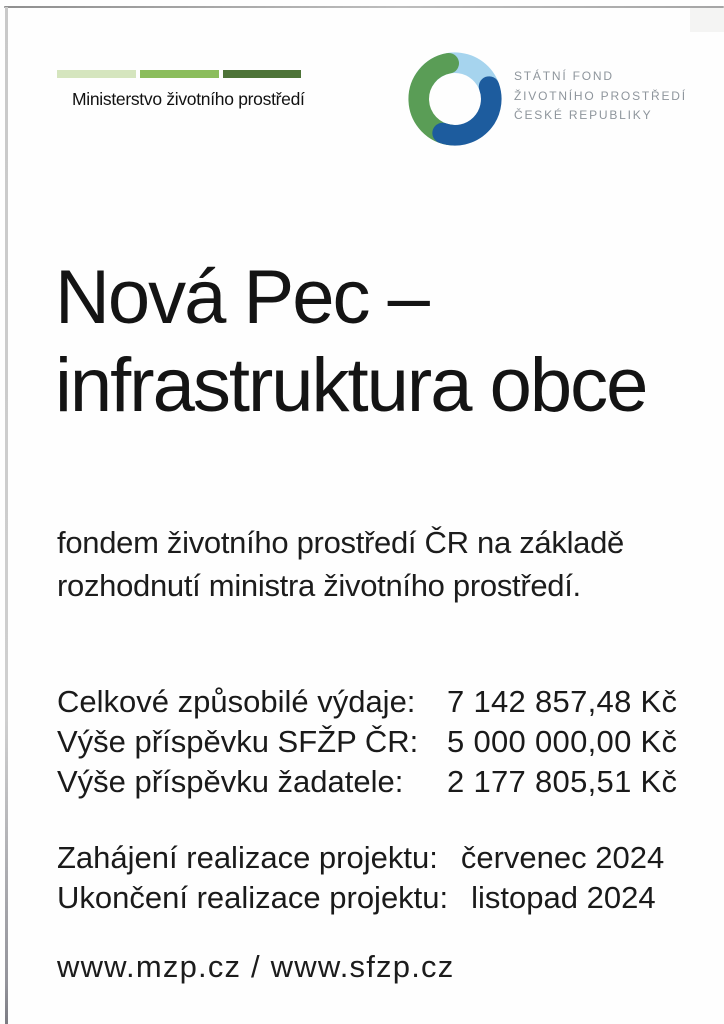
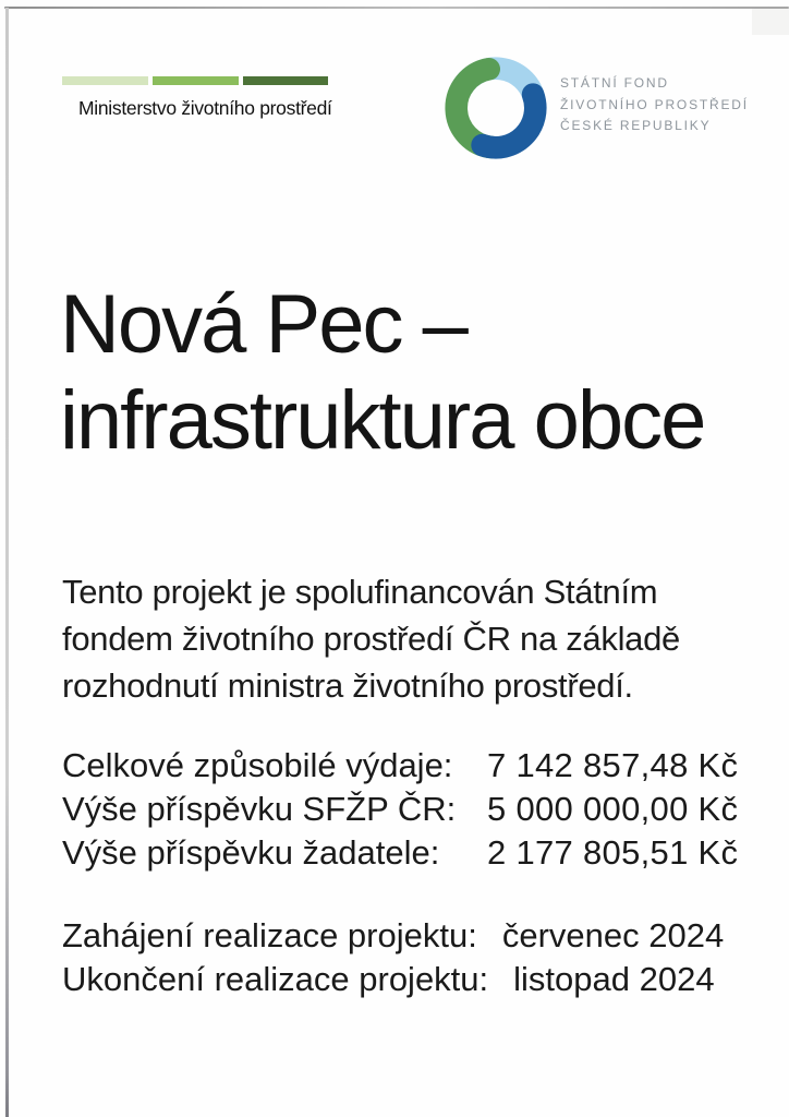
  Ministerstvo životního prostředí
  STÁTNÍ FOND
  ŽIVOTNÍHO PROSTŘEDÍ
  ČESKÉ REPUBLIKY
  Nová Pec –
  infrastruktura obce
+ Tento projekt je spolufinancován Státním
  fondem životního prostředí ČR na základě
  rozhodnutí ministra životního prostředí.
  Celkové způsobilé výdaje:
  7 142 857,48 Kč
  Výše příspěvku SFŽP ČR:
  5 000 000,00 Kč
  Výše příspěvku žadatele:
  2 177 805,51 Kč
  Zahájení realizace projektu:
  červenec 2024
  Ukončení realizace projektu:
  listopad 2024
- www.mzp.cz / www.sfzp.cz
